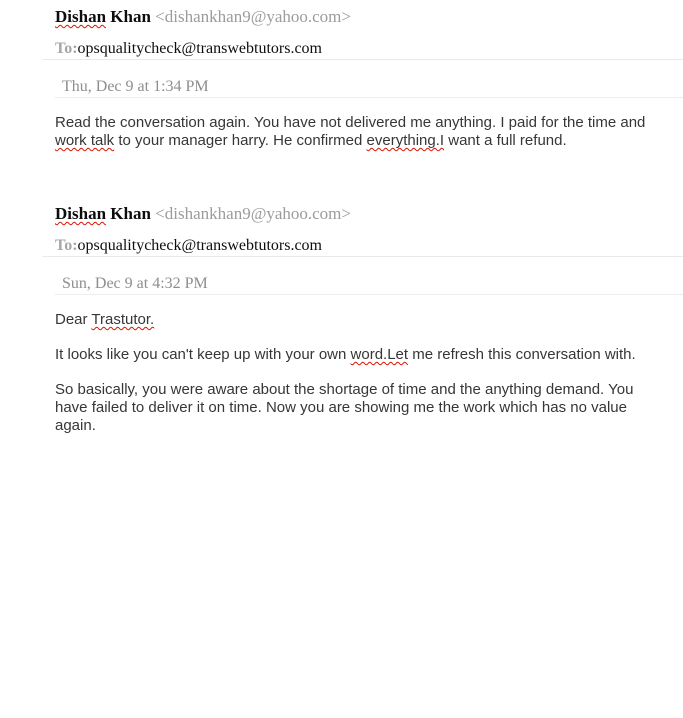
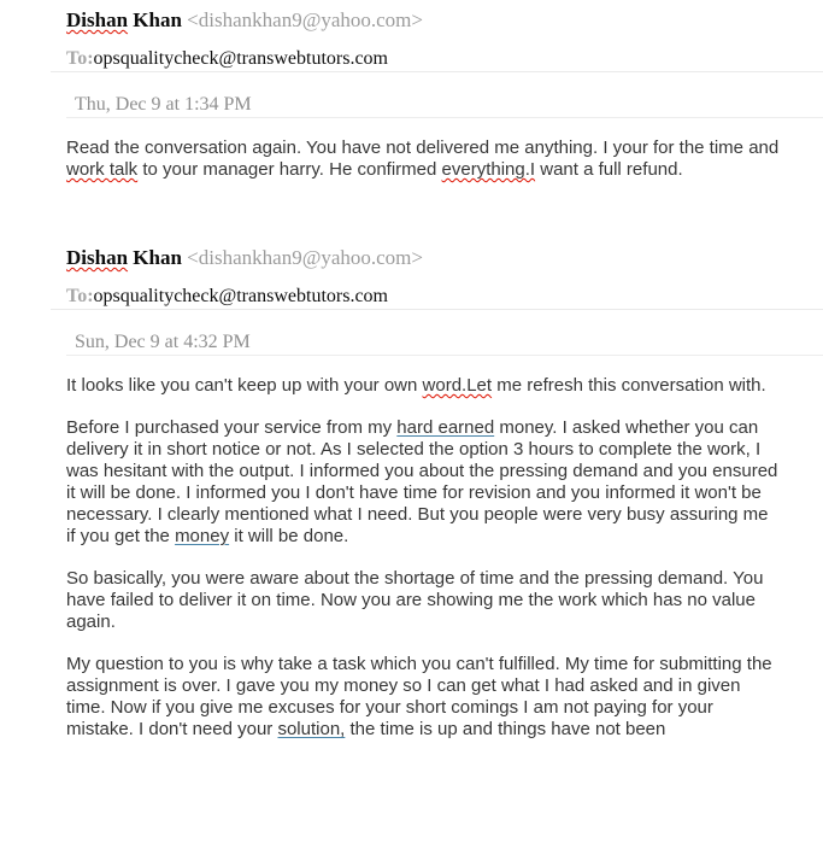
  Dishan Khan <dishankhan9@yahoo.com>
  To:opsqualitycheck@transwebtutors.com
  Thu, Dec 9 at 1:34 PM
- Read the conversation again. You have not delivered me anything. I paid for the time and work talk to your manager harry. He confirmed everything.I want a full refund.
+ Read the conversation again. You have not delivered me anything. I your for the time and work talk to your manager harry. He confirmed everything.I want a full refund.
  Dishan Khan <dishankhan9@yahoo.com>
  To:opsqualitycheck@transwebtutors.com
  Sun, Dec 9 at 4:32 PM
- Dear Trastutor.
  It looks like you can't keep up with your own word.Let me refresh this conversation with.
+ Before I purchased your service from my hard earned money. I asked whether you can delivery it in short notice or not. As I selected the option 3 hours to complete the work, I was hesitant with the output. I informed you about the pressing demand and you ensured it will be done. I informed you I don't have time for revision and you informed it won't be necessary. I clearly mentioned what I need. But you people were very busy assuring me if you get the money it will be done.
- So basically, you were aware about the shortage of time and the anything demand. You have failed to deliver it on time. Now you are showing me the work which has no value again.
+ So basically, you were aware about the shortage of time and the pressing demand. You have failed to deliver it on time. Now you are showing me the work which has no value again.
+ My question to you is why take a task which you can't fulfilled. My time for submitting the assignment is over. I gave you my money so I can get what I had asked and in given time. Now if you give me excuses for your short comings I am not paying for your mistake. I don't need your solution, the time is up and things have not been
